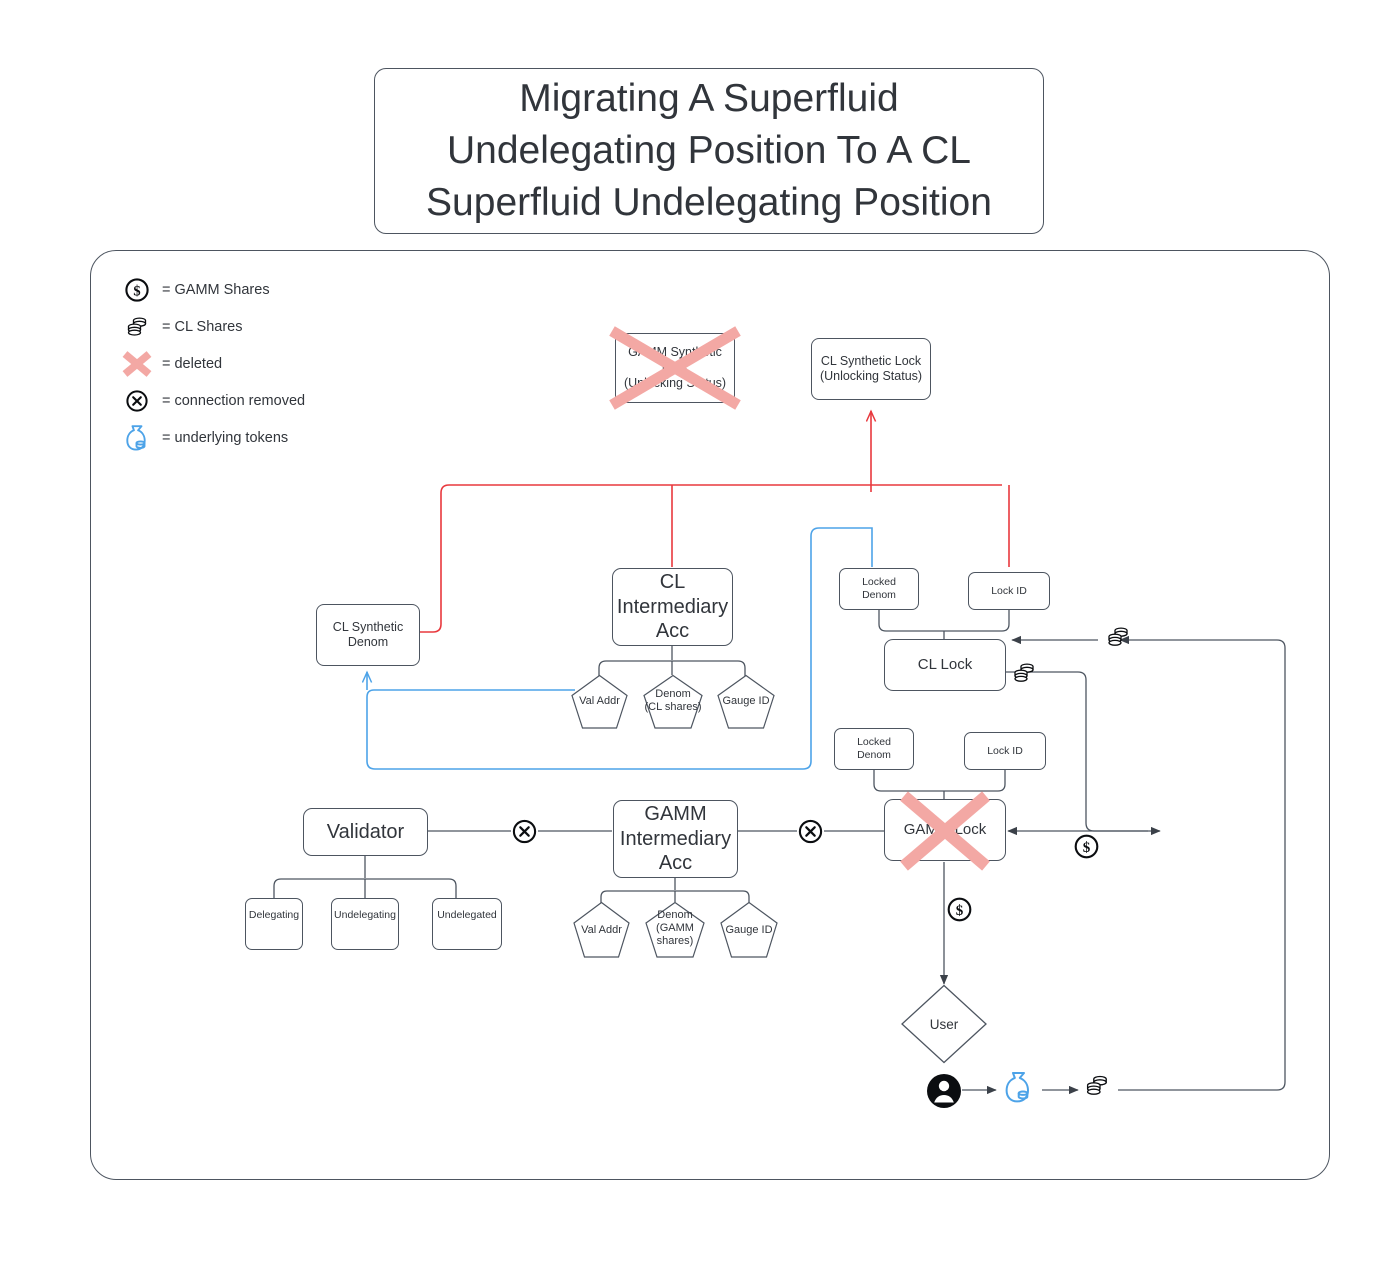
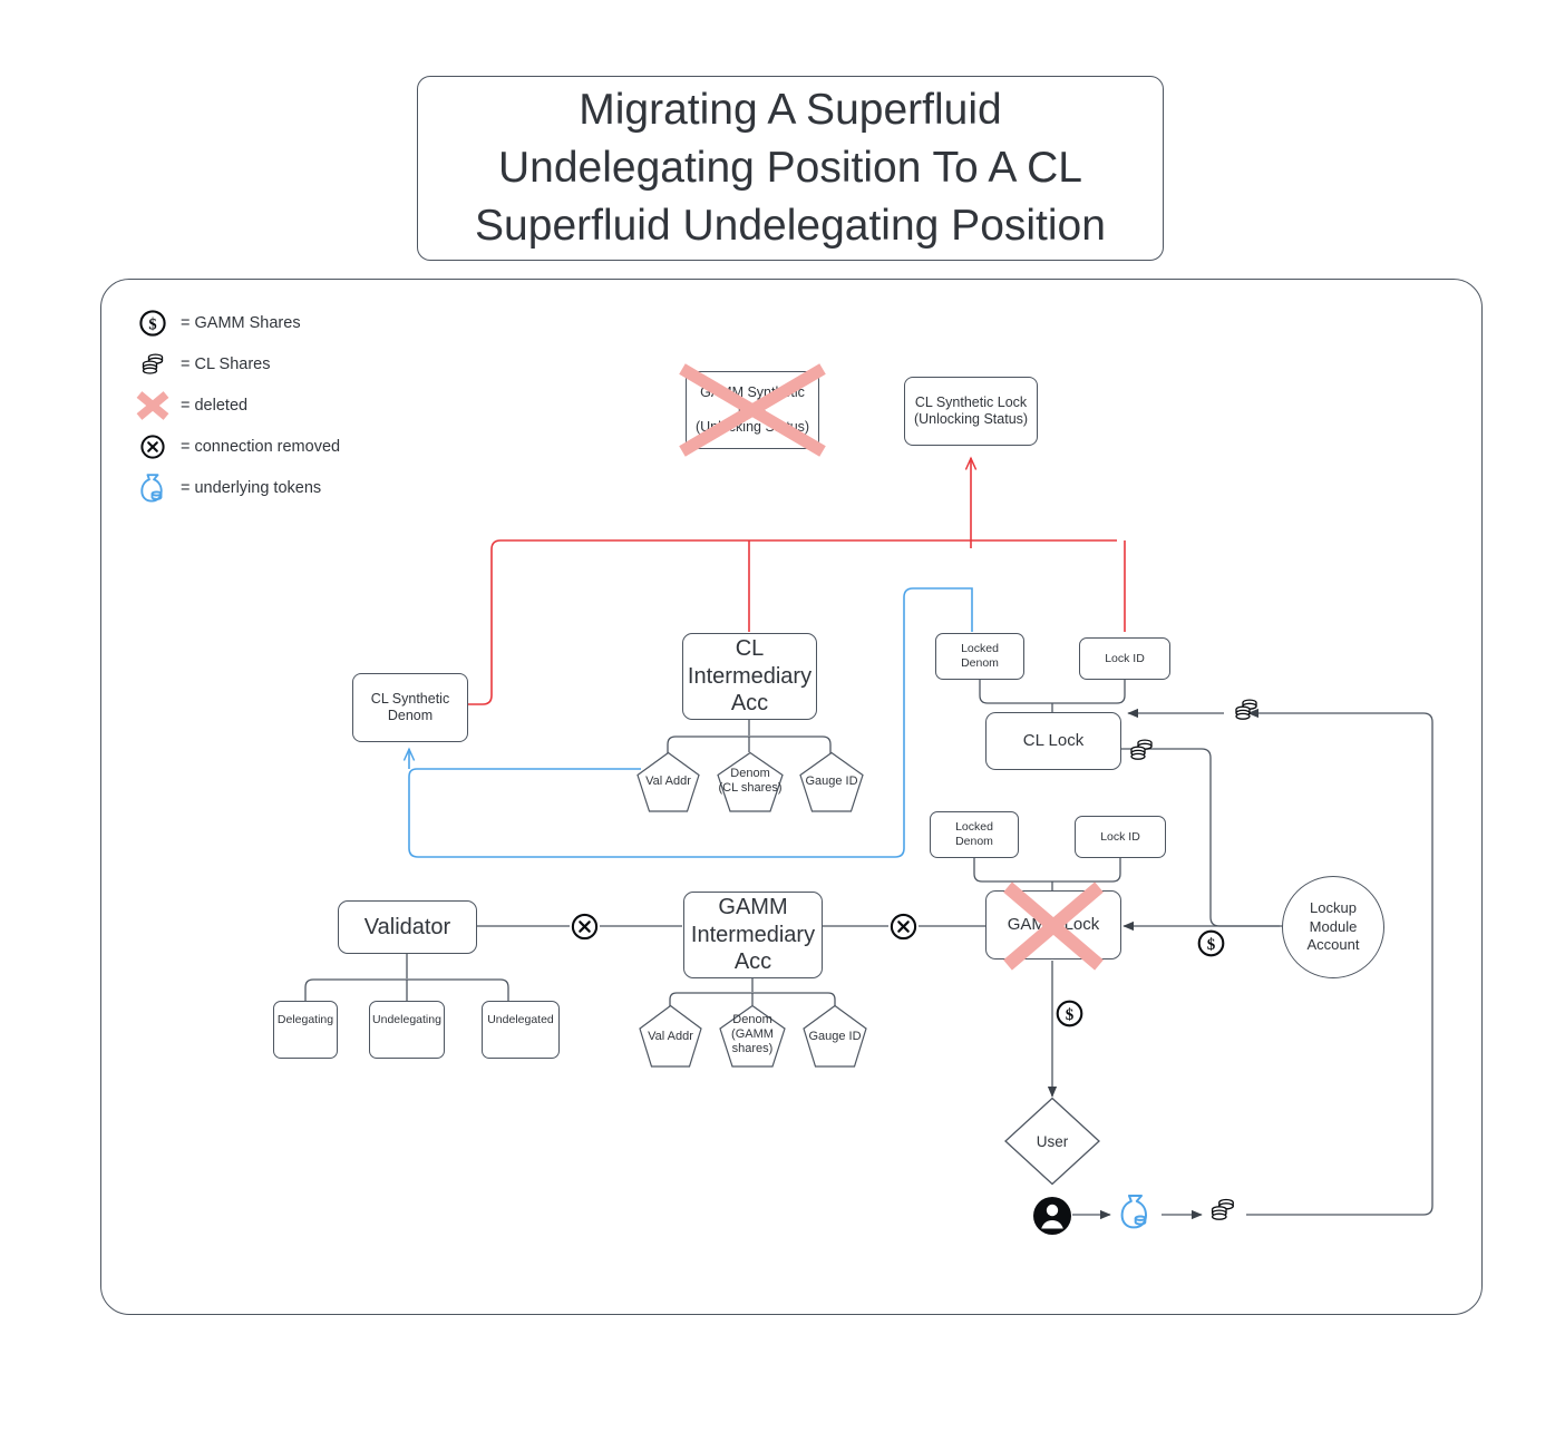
  Migrating A Superfluid
  Undelegating Position To A CL
  Superfluid Undelegating Position
  $
  = GAMM Shares
  = CL Shares
  = deleted
  = connection removed
  = underlying tokens
  CL Synthetic Lock
  (Unlocking Status)
  CL Synthetic
  Denom
  CL
  Intermediary
  Acc
  Val Addr
  Denom
  (CL shares)
  Gauge ID
  Locked
  Denom
  Lock ID
  CL Lock
  Locked
  Denom
  Lock ID
  GAM Lock
+ Lockup
+ Module
+ Account
  Validator
  Delegating
  Undelegating
  Undelegated
  GAMM
  Intermediary
  Acc
  Val Addr
  Denom
  (GAMM
  shares)
  Gauge ID
  User
  $
  $
